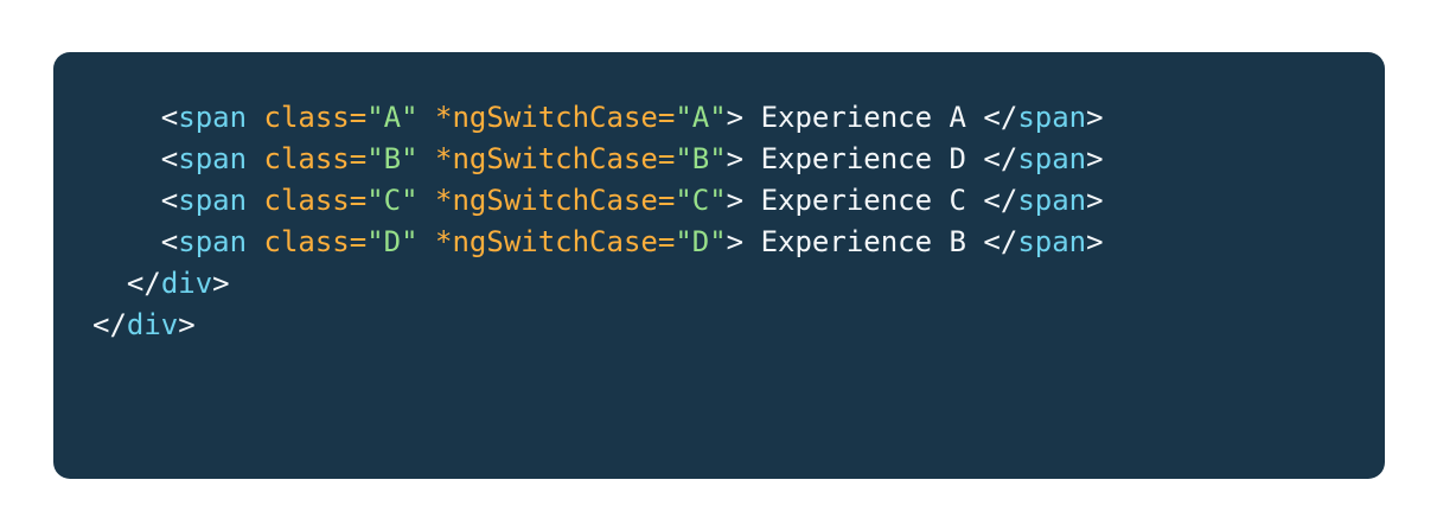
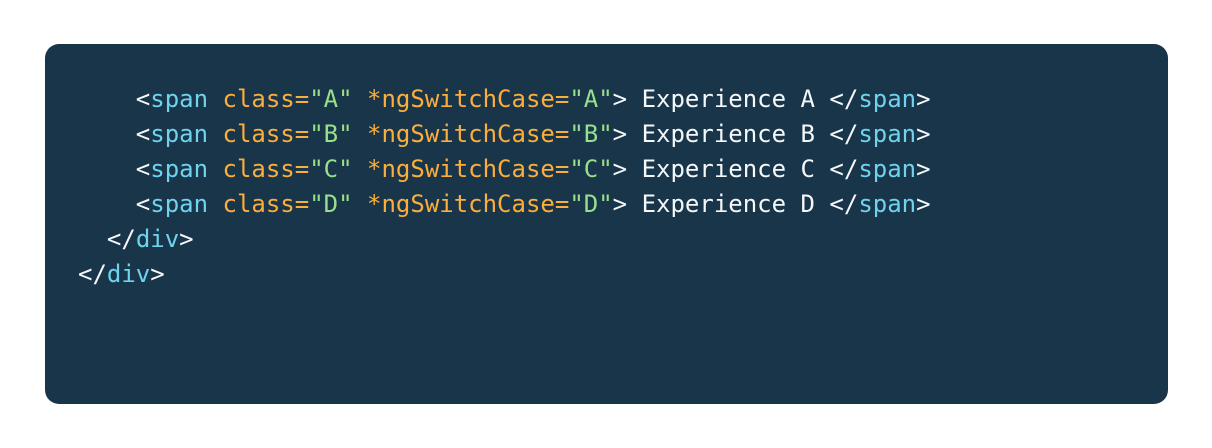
  <span class="A" *ngSwitchCase="A"> Experience A </span>
- <span class="B" *ngSwitchCase="B"> Experience D </span>
+ <span class="B" *ngSwitchCase="B"> Experience B </span>
  <span class="C" *ngSwitchCase="C"> Experience C </span>
- <span class="D" *ngSwitchCase="D"> Experience B </span>
+ <span class="D" *ngSwitchCase="D"> Experience D </span>
  </div>
  </div>
